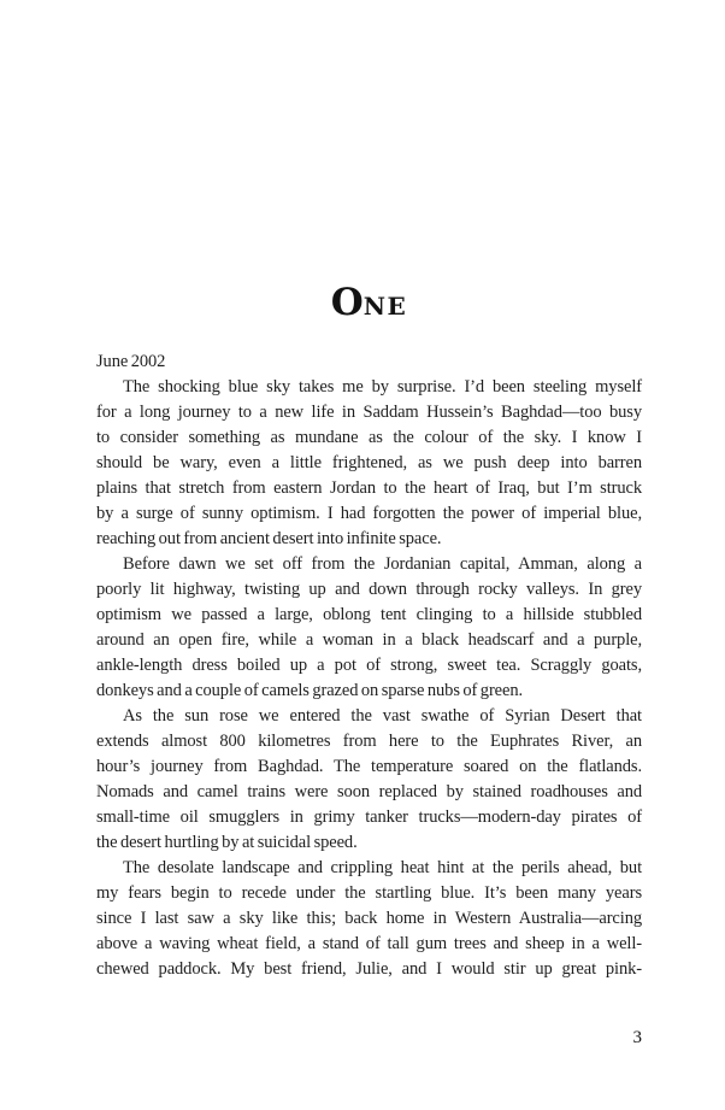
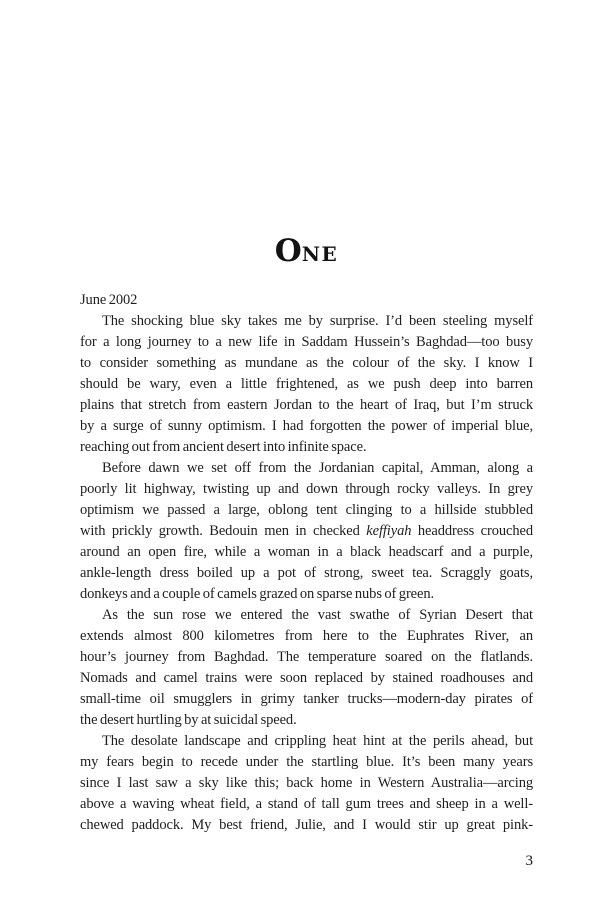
  ONE
  June 2002
  The shocking blue sky takes me by surprise. I’d been steeling myself
  for a long journey to a new life in Saddam Hussein’s Baghdad—too busy
  to consider something as mundane as the colour of the sky. I know I
  should be wary, even a little frightened, as we push deep into barren
  plains that stretch from eastern Jordan to the heart of Iraq, but I’m struck
  by a surge of sunny optimism. I had forgotten the power of imperial blue,
  reaching out from ancient desert into infinite space.
  Before dawn we set off from the Jordanian capital, Amman, along a
  poorly lit highway, twisting up and down through rocky valleys. In grey
  optimism we passed a large, oblong tent clinging to a hillside stubbled
+ with prickly growth. Bedouin men in checked keffiyah headdress crouched
  around an open fire, while a woman in a black headscarf and a purple,
  ankle-length dress boiled up a pot of strong, sweet tea. Scraggly goats,
  donkeys and a couple of camels grazed on sparse nubs of green.
  As the sun rose we entered the vast swathe of Syrian Desert that
  extends almost 800 kilometres from here to the Euphrates River, an
  hour’s journey from Baghdad. The temperature soared on the flatlands.
  Nomads and camel trains were soon replaced by stained roadhouses and
  small-time oil smugglers in grimy tanker trucks—modern-day pirates of
  the desert hurtling by at suicidal speed.
  The desolate landscape and crippling heat hint at the perils ahead, but
  my fears begin to recede under the startling blue. It’s been many years
  since I last saw a sky like this; back home in Western Australia—arcing
  above a waving wheat field, a stand of tall gum trees and sheep in a well-
  chewed paddock. My best friend, Julie, and I would stir up great pink-
  3
